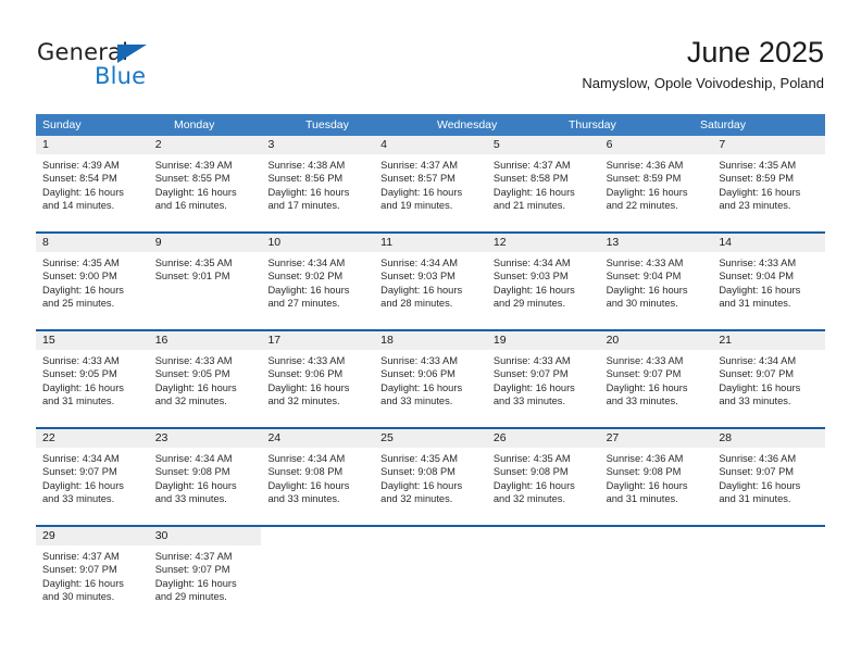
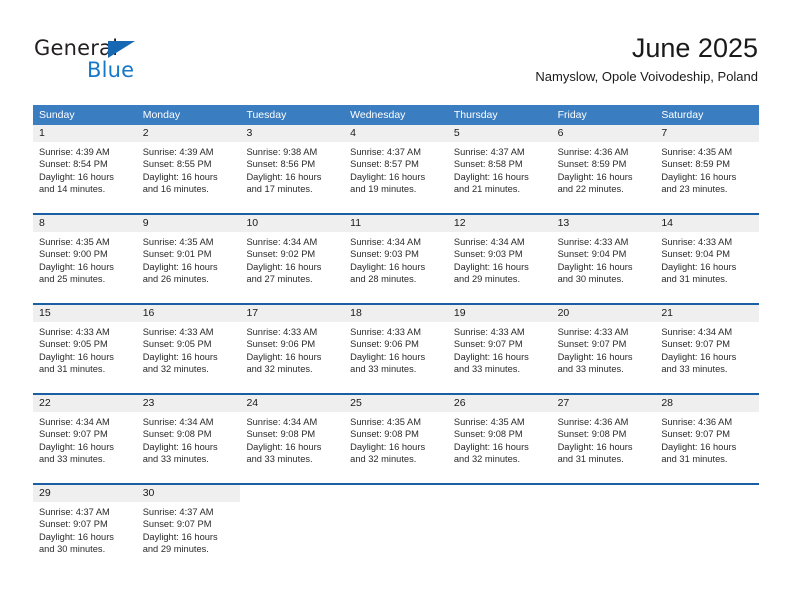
  General
  Blue
  June 2025
  Namyslow, Opole Voivodeship, Poland
  Sunday
  Monday
  Tuesday
  Wednesday
  Thursday
+ Friday
  Saturday
  1
  Sunrise: 4:39 AM
  Sunset: 8:54 PM
  Daylight: 16 hours and 14 minutes.
  2
  Sunrise: 4:39 AM
  Sunset: 8:55 PM
  Daylight: 16 hours and 16 minutes.
  3
- Sunrise: 4:38 AM
+ Sunrise: 9:38 AM
  Sunset: 8:56 PM
  Daylight: 16 hours and 17 minutes.
  4
  Sunrise: 4:37 AM
  Sunset: 8:57 PM
  Daylight: 16 hours and 19 minutes.
  5
  Sunrise: 4:37 AM
  Sunset: 8:58 PM
  Daylight: 16 hours and 21 minutes.
  6
  Sunrise: 4:36 AM
  Sunset: 8:59 PM
  Daylight: 16 hours and 22 minutes.
  7
  Sunrise: 4:35 AM
  Sunset: 8:59 PM
  Daylight: 16 hours and 23 minutes.
  8
  Sunrise: 4:35 AM
  Sunset: 9:00 PM
  Daylight: 16 hours and 25 minutes.
  9
  Sunrise: 4:35 AM
  Sunset: 9:01 PM
+ Daylight: 16 hours and 26 minutes.
  10
  Sunrise: 4:34 AM
  Sunset: 9:02 PM
  Daylight: 16 hours and 27 minutes.
  11
  Sunrise: 4:34 AM
  Sunset: 9:03 PM
  Daylight: 16 hours and 28 minutes.
  12
  Sunrise: 4:34 AM
  Sunset: 9:03 PM
  Daylight: 16 hours and 29 minutes.
  13
  Sunrise: 4:33 AM
  Sunset: 9:04 PM
  Daylight: 16 hours and 30 minutes.
  14
  Sunrise: 4:33 AM
  Sunset: 9:04 PM
  Daylight: 16 hours and 31 minutes.
  15
  Sunrise: 4:33 AM
  Sunset: 9:05 PM
  Daylight: 16 hours and 31 minutes.
  16
  Sunrise: 4:33 AM
  Sunset: 9:05 PM
  Daylight: 16 hours and 32 minutes.
  17
  Sunrise: 4:33 AM
  Sunset: 9:06 PM
  Daylight: 16 hours and 32 minutes.
  18
  Sunrise: 4:33 AM
  Sunset: 9:06 PM
  Daylight: 16 hours and 33 minutes.
  19
  Sunrise: 4:33 AM
  Sunset: 9:07 PM
  Daylight: 16 hours and 33 minutes.
  20
  Sunrise: 4:33 AM
  Sunset: 9:07 PM
  Daylight: 16 hours and 33 minutes.
  21
  Sunrise: 4:34 AM
  Sunset: 9:07 PM
  Daylight: 16 hours and 33 minutes.
  22
  Sunrise: 4:34 AM
  Sunset: 9:07 PM
  Daylight: 16 hours and 33 minutes.
  23
  Sunrise: 4:34 AM
  Sunset: 9:08 PM
  Daylight: 16 hours and 33 minutes.
  24
  Sunrise: 4:34 AM
  Sunset: 9:08 PM
  Daylight: 16 hours and 33 minutes.
  25
  Sunrise: 4:35 AM
  Sunset: 9:08 PM
  Daylight: 16 hours and 32 minutes.
  26
  Sunrise: 4:35 AM
  Sunset: 9:08 PM
  Daylight: 16 hours and 32 minutes.
  27
  Sunrise: 4:36 AM
  Sunset: 9:08 PM
  Daylight: 16 hours and 31 minutes.
  28
  Sunrise: 4:36 AM
  Sunset: 9:07 PM
  Daylight: 16 hours and 31 minutes.
  29
  Sunrise: 4:37 AM
  Sunset: 9:07 PM
  Daylight: 16 hours and 30 minutes.
  30
  Sunrise: 4:37 AM
  Sunset: 9:07 PM
  Daylight: 16 hours and 29 minutes.
